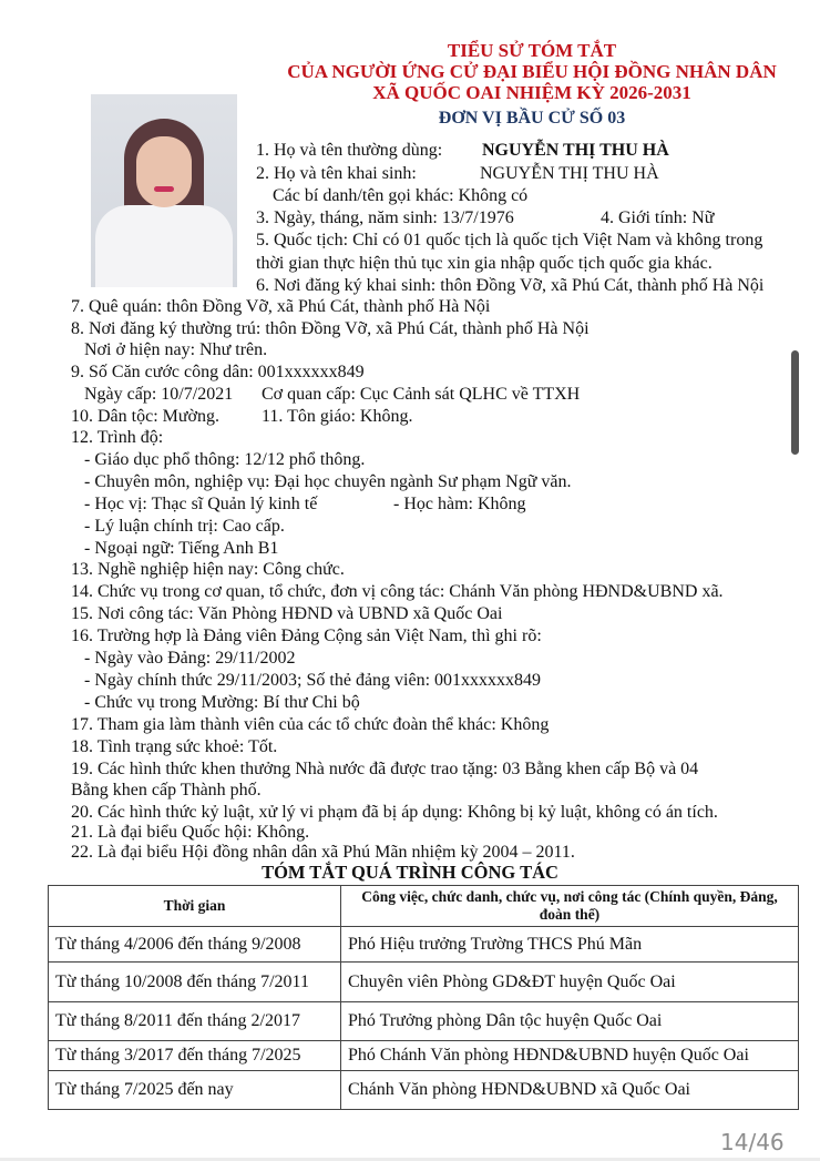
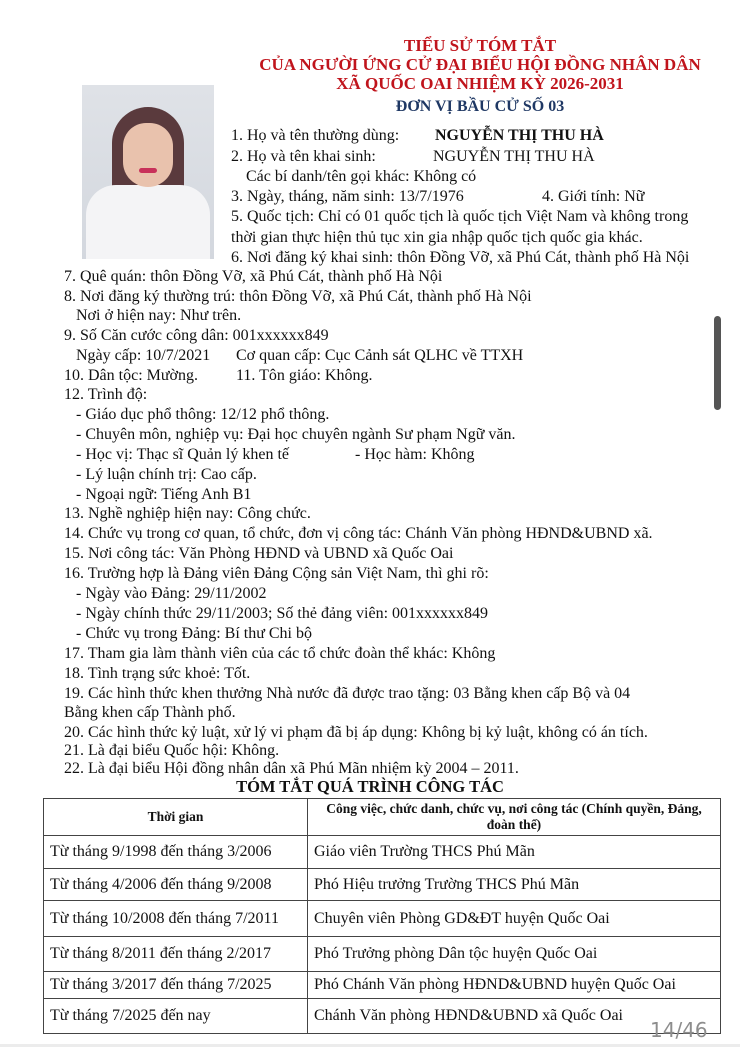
  TIỂU SỬ TÓM TẮT
  CỦA NGƯỜI ỨNG CỬ ĐẠI BIỂU HỘI ĐỒNG NHÂN DÂN
  XÃ QUỐC OAI NHIỆM KỲ 2026-2031
  ĐƠN VỊ BẦU CỬ SỐ 03
  1. Họ và tên thường dùng:
  NGUYỄN THỊ THU HÀ
  2. Họ và tên khai sinh:
  NGUYỄN THỊ THU HÀ
  Các bí danh/tên gọi khác: Không có
  3. Ngày, tháng, năm sinh: 13/7/1976
  4. Giới tính: Nữ
  5. Quốc tịch: Chỉ có 01 quốc tịch là quốc tịch Việt Nam và không trong
  thời gian thực hiện thủ tục xin gia nhập quốc tịch quốc gia khác.
  6. Nơi đăng ký khai sinh: thôn Đồng Vỡ, xã Phú Cát, thành phố Hà Nội
  7. Quê quán: thôn Đồng Vỡ, xã Phú Cát, thành phố Hà Nội
  8. Nơi đăng ký thường trú: thôn Đồng Vỡ, xã Phú Cát, thành phố Hà Nội
  Nơi ở hiện nay: Như trên.
  9. Số Căn cước công dân: 001xxxxxx849
  Ngày cấp: 10/7/2021
  Cơ quan cấp: Cục Cảnh sát QLHC về TTXH
  10. Dân tộc: Mường.
  11. Tôn giáo: Không.
  12. Trình độ:
  - Giáo dục phổ thông: 12/12 phổ thông.
  - Chuyên môn, nghiệp vụ: Đại học chuyên ngành Sư phạm Ngữ văn.
- - Học vị: Thạc sĩ Quản lý kinh tế
+ - Học vị: Thạc sĩ Quản lý khen tế
  - Học hàm: Không
  - Lý luận chính trị: Cao cấp.
  - Ngoại ngữ: Tiếng Anh B1
  13. Nghề nghiệp hiện nay: Công chức.
  14. Chức vụ trong cơ quan, tổ chức, đơn vị công tác: Chánh Văn phòng HĐND&UBND xã.
  15. Nơi công tác: Văn Phòng HĐND và UBND xã Quốc Oai
  16. Trường hợp là Đảng viên Đảng Cộng sản Việt Nam, thì ghi rõ:
  - Ngày vào Đảng: 29/11/2002
  - Ngày chính thức 29/11/2003; Số thẻ đảng viên: 001xxxxxx849
- - Chức vụ trong Mường: Bí thư Chi bộ
+ - Chức vụ trong Đảng: Bí thư Chi bộ
  17. Tham gia làm thành viên của các tổ chức đoàn thể khác: Không
  18. Tình trạng sức khoẻ: Tốt.
  19. Các hình thức khen thưởng Nhà nước đã được trao tặng: 03 Bằng khen cấp Bộ và 04
  Bằng khen cấp Thành phố.
  20. Các hình thức kỷ luật, xử lý vi phạm đã bị áp dụng: Không bị kỷ luật, không có án tích.
  21. Là đại biểu Quốc hội: Không.
  22. Là đại biểu Hội đồng nhân dân xã Phú Mãn nhiệm kỳ 2004 – 2011.
  TÓM TẮT QUÁ TRÌNH CÔNG TÁC
  Thời gian	Công việc, chức danh, chức vụ, nơi công tác (Chính quyền, Đảng, đoàn thể)
+ Từ tháng 9/1998 đến tháng 3/2006	Giáo viên Trường THCS Phú Mãn
  Từ tháng 4/2006 đến tháng 9/2008	Phó Hiệu trưởng Trường THCS Phú Mãn
  Từ tháng 10/2008 đến tháng 7/2011	Chuyên viên Phòng GD&ĐT huyện Quốc Oai
  Từ tháng 8/2011 đến tháng 2/2017	Phó Trưởng phòng Dân tộc huyện Quốc Oai
  Từ tháng 3/2017 đến tháng 7/2025	Phó Chánh Văn phòng HĐND&UBND huyện Quốc Oai
  Từ tháng 7/2025 đến nay	Chánh Văn phòng HĐND&UBND xã Quốc Oai
  14/46
